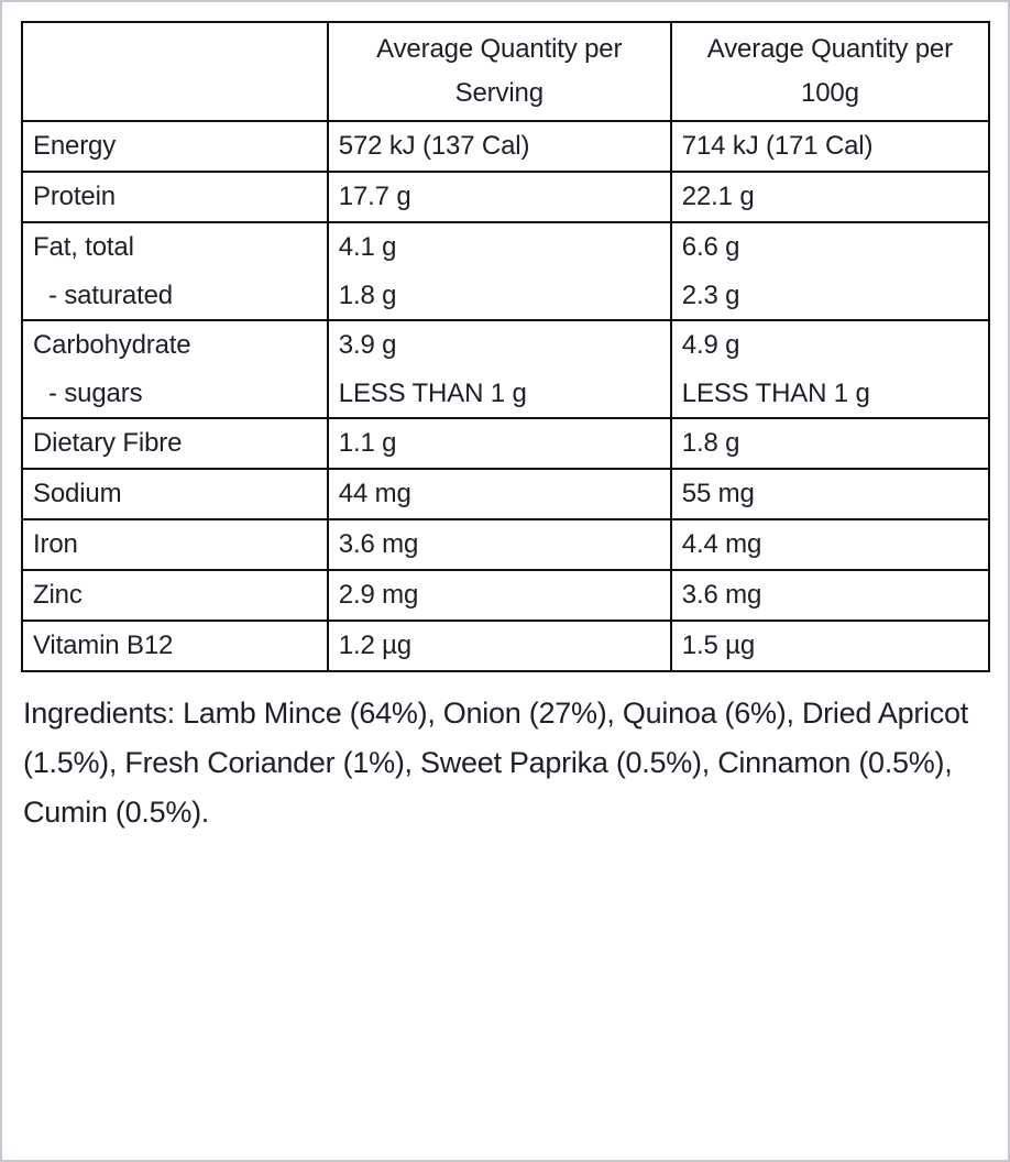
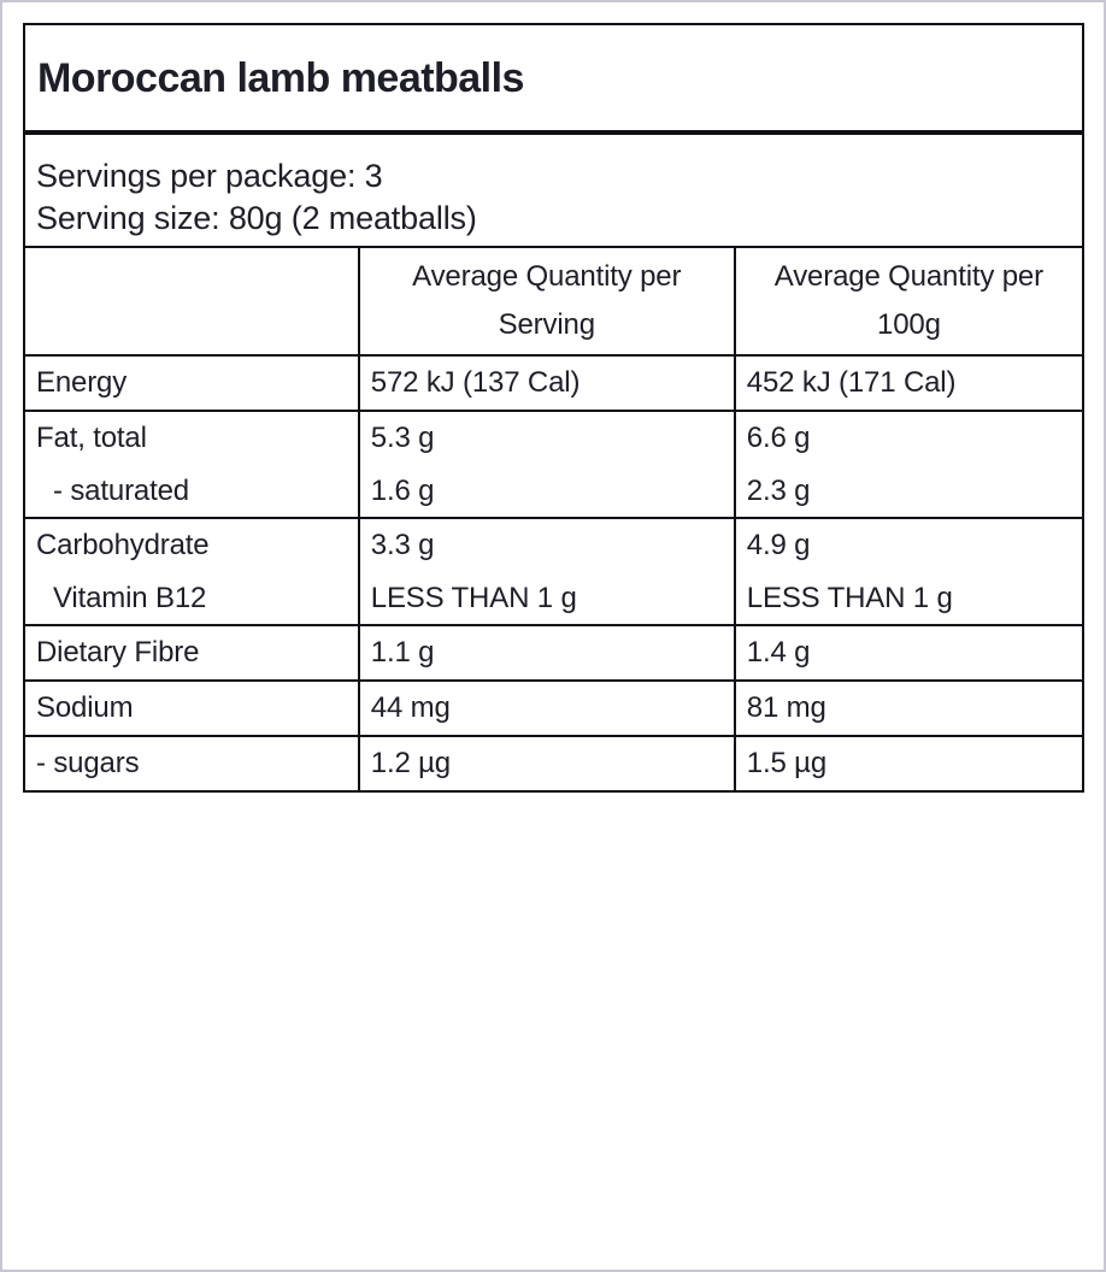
+ Moroccan lamb meatballs
+ Servings per package: 3 Serving size: 80g (2 meatballs)
  	Average Quantity per Serving	Average Quantity per 100g
- Energy	572 kJ (137 Cal)	714 kJ (171 Cal)
+ Energy	572 kJ (137 Cal)	452 kJ (171 Cal)
- Protein	17.7 g	22.1 g
- Fat, total	4.1 g	6.6 g
+ Fat, total	5.3 g	6.6 g
- - saturated	1.8 g	2.3 g
+ - saturated	1.6 g	2.3 g
- Carbohydrate	3.9 g	4.9 g
+ Carbohydrate	3.3 g	4.9 g
- - sugars	LESS THAN 1 g	LESS THAN 1 g
+ Vitamin B12	LESS THAN 1 g	LESS THAN 1 g
- Dietary Fibre	1.1 g	1.8 g
+ Dietary Fibre	1.1 g	1.4 g
- Sodium	44 mg	55 mg
+ Sodium	44 mg	81 mg
- Iron	3.6 mg	4.4 mg
- Zinc	2.9 mg	3.6 mg
- Vitamin B12	1.2 µg	1.5 µg
+ - sugars	1.2 µg	1.5 µg
- Ingredients: Lamb Mince (64%), Onion (27%), Quinoa (6%), Dried Apricot (1.5%), Fresh Coriander (1%), Sweet Paprika (0.5%), Cinnamon (0.5%), Cumin (0.5%).
